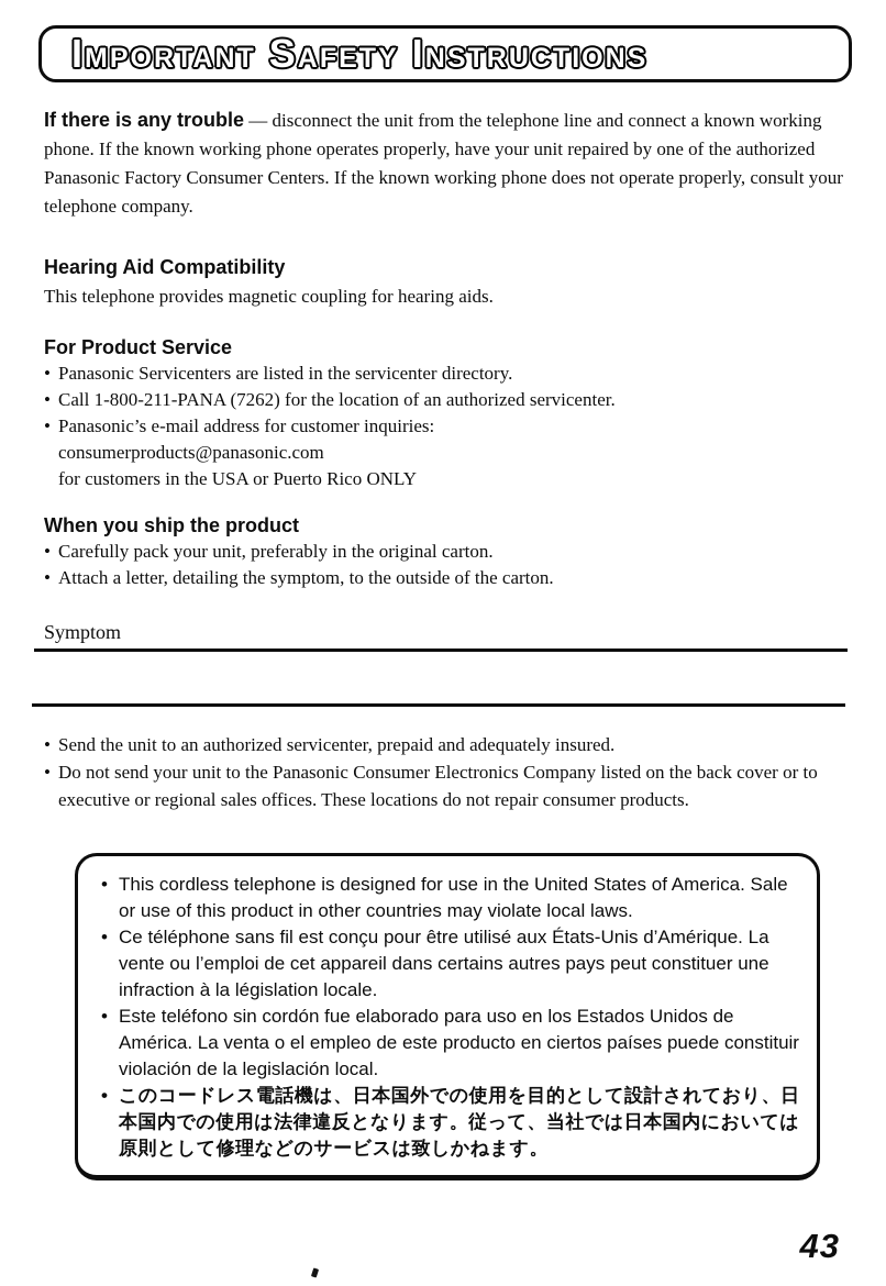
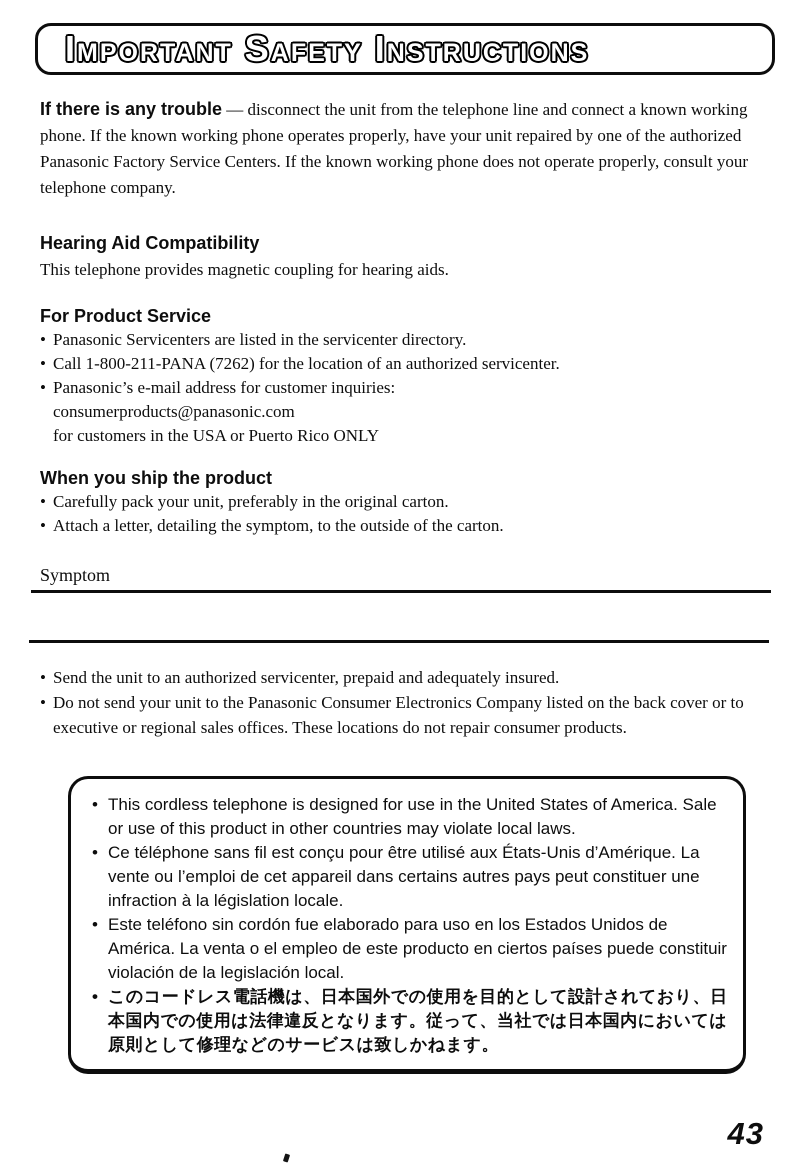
  Important Safety Instructions
- If there is any trouble — disconnect the unit from the telephone line and connect a known working phone. If the known working phone operates properly, have your unit repaired by one of the authorized Panasonic Factory Consumer Centers. If the known working phone does not operate properly, consult your telephone company.
+ If there is any trouble — disconnect the unit from the telephone line and connect a known working phone. If the known working phone operates properly, have your unit repaired by one of the authorized Panasonic Factory Service Centers. If the known working phone does not operate properly, consult your telephone company.
  Hearing Aid Compatibility
  This telephone provides magnetic coupling for hearing aids.
  For Product Service
  •
  Panasonic Servicenters are listed in the servicenter directory.
  •
  Call 1-800-211-PANA (7262) for the location of an authorized servicenter.
  •
  Panasonic’s e-mail address for customer inquiries:
  consumerproducts@panasonic.com
  for customers in the USA or Puerto Rico ONLY
  When you ship the product
  •
  Carefully pack your unit, preferably in the original carton.
  •
  Attach a letter, detailing the symptom, to the outside of the carton.
  Symptom
  •
  Send the unit to an authorized servicenter, prepaid and adequately insured.
  •
  Do not send your unit to the Panasonic Consumer Electronics Company listed on the back cover or to executive or regional sales offices. These locations do not repair consumer products.
  •
  This cordless telephone is designed for use in the United States of America. Sale or use of this product in other countries may violate local laws.
  •
  Ce téléphone sans fil est conçu pour être utilisé aux États-Unis d’Amérique. La vente ou l’emploi de cet appareil dans certains autres pays peut constituer une infraction à la législation locale.
  •
  Este teléfono sin cordón fue elaborado para uso en los Estados Unidos de América. La venta o el empleo de este producto en ciertos países puede constituir violación de la legislación local.
  •
  このコードレス電話機は、日本国外での使用を目的として設計されており、日本国内での使用は法律違反となります。従って、当社では日本国内においては原則として修理などのサービスは致しかねます。
  43
